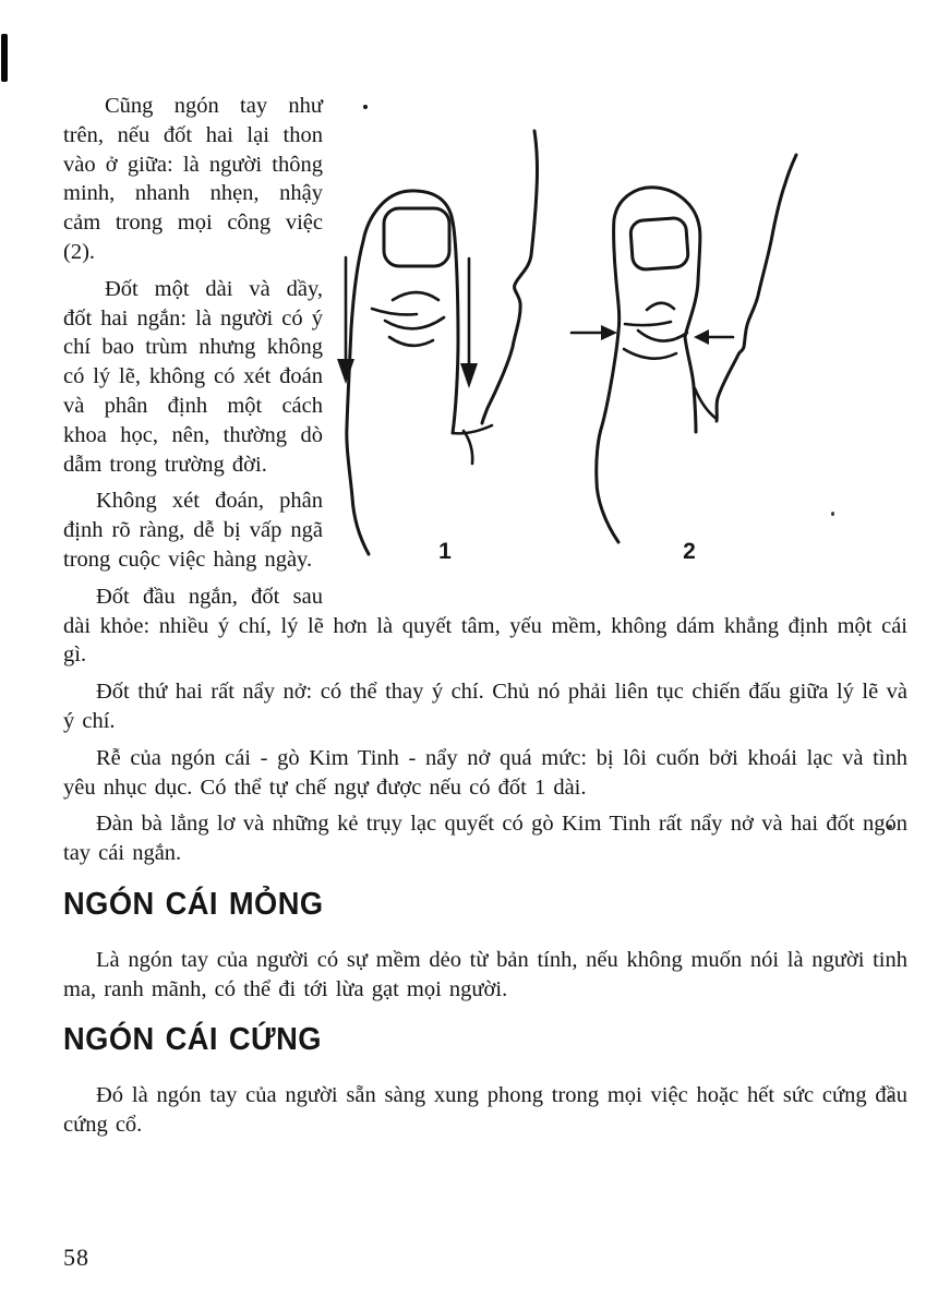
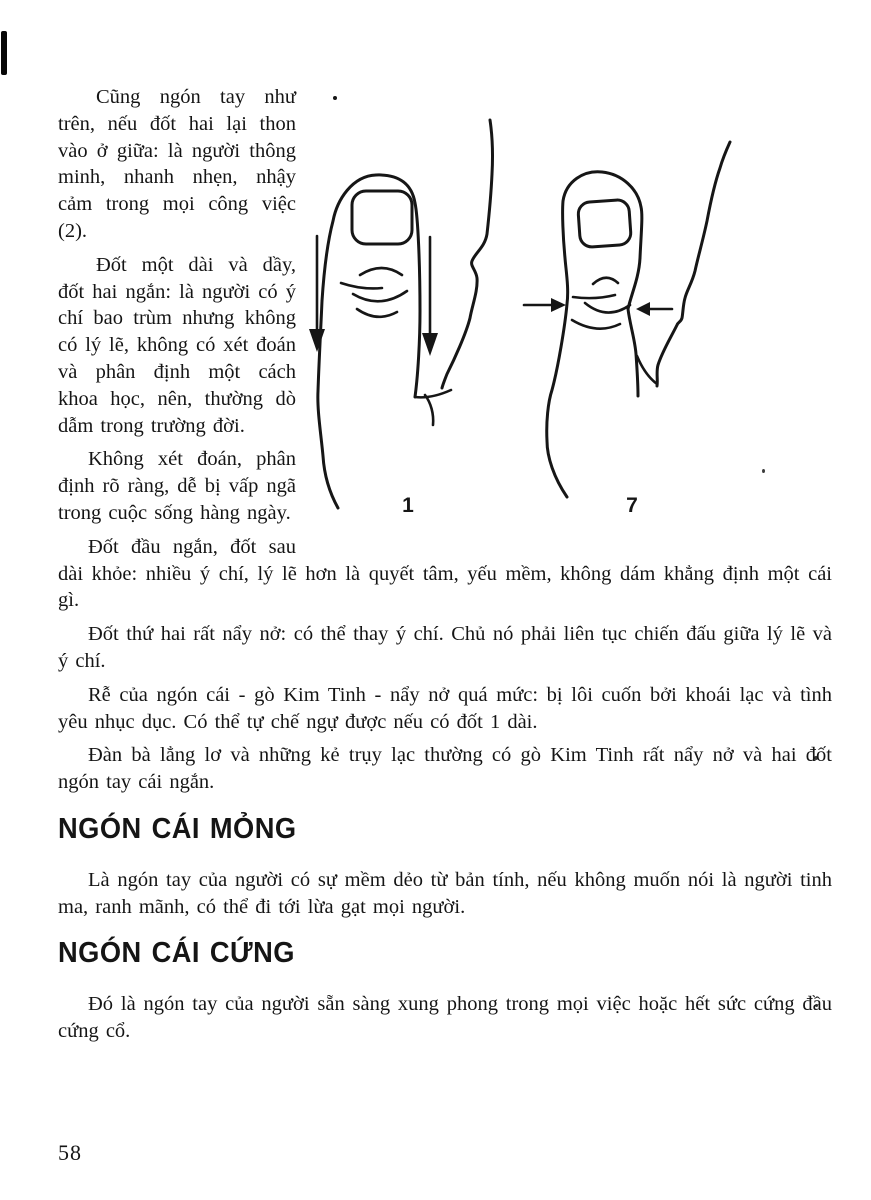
  1
- 2
+ 7
  Cũng ngón tay như trên, nếu đốt hai lại thon vào ở giữa: là người thông minh, nhanh nhẹn, nhậy cảm trong mọi công việc (2).
  Đốt một dài và dầy, đốt hai ngắn: là người có ý chí bao trùm nhưng không có lý lẽ, không có xét đoán và phân định một cách khoa học, nên, thường dò dẫm trong trường đời.
- Không xét đoán, phân định rõ ràng, dễ bị vấp ngã trong cuộc việc hàng ngày.
+ Không xét đoán, phân định rõ ràng, dễ bị vấp ngã trong cuộc sống hàng ngày.
  Đốt đầu ngắn, đốt sau dài khỏe: nhiều ý chí, lý lẽ hơn là quyết tâm, yếu mềm, không dám khẳng định một cái gì.
  Đốt thứ hai rất nẩy nở: có thể thay ý chí. Chủ nó phải liên tục chiến đấu giữa lý lẽ và ý chí.
  Rễ của ngón cái - gò Kim Tinh - nẩy nở quá mức: bị lôi cuốn bởi khoái lạc và tình yêu nhục dục. Có thể tự chế ngự được nếu có đốt 1 dài.
- Đàn bà lẳng lơ và những kẻ trụy lạc quyết có gò Kim Tinh rất nẩy nở và hai đốt ngón tay cái ngắn.
+ Đàn bà lẳng lơ và những kẻ trụy lạc thường có gò Kim Tinh rất nẩy nở và hai đốt ngón tay cái ngắn.
  NGÓN CÁI MỎNG
  Là ngón tay của người có sự mềm dẻo từ bản tính, nếu không muốn nói là người tinh ma, ranh mãnh, có thể đi tới lừa gạt mọi người.
  NGÓN CÁI CỨNG
  Đó là ngón tay của người sẵn sàng xung phong trong mọi việc hoặc hết sức cứng đầu cứng cổ.
  58
